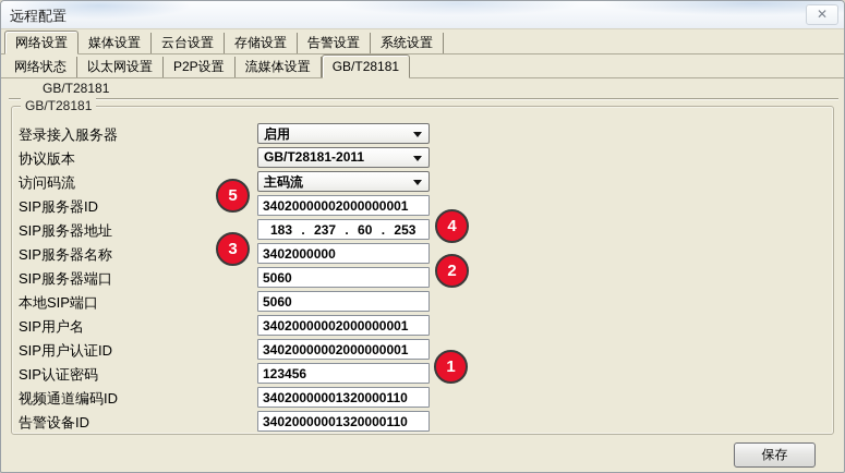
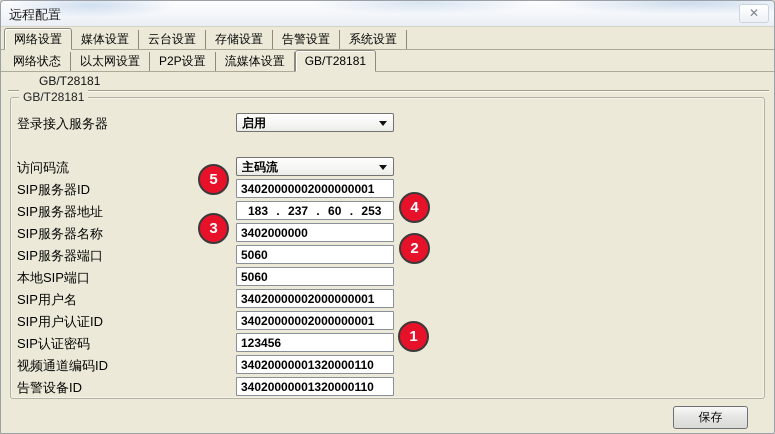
  远程配置
  ✕
  网络设置
  媒体设置
  云台设置
  存储设置
  告警设置
  系统设置
  网络状态
  以太网设置
  P2P设置
  流媒体设置
  GB/T28181
  GB/T28181
  GB/T28181
  登录接入服务器
  启用
- 协议版本
- GB/T28181-2011
  访问码流
  主码流
  SIP服务器ID
  34020000002000000001
  SIP服务器地址
  183 . 237 . 60 . 253
  SIP服务器名称
  3402000000
  SIP服务器端口
  5060
  本地SIP端口
  5060
  SIP用户名
  34020000002000000001
  SIP用户认证ID
  34020000002000000001
  SIP认证密码
  123456
  视频通道编码ID
  34020000001320000110
  告警设备ID
  34020000001320000110
  5
  4
  3
  2
  1
  保存
